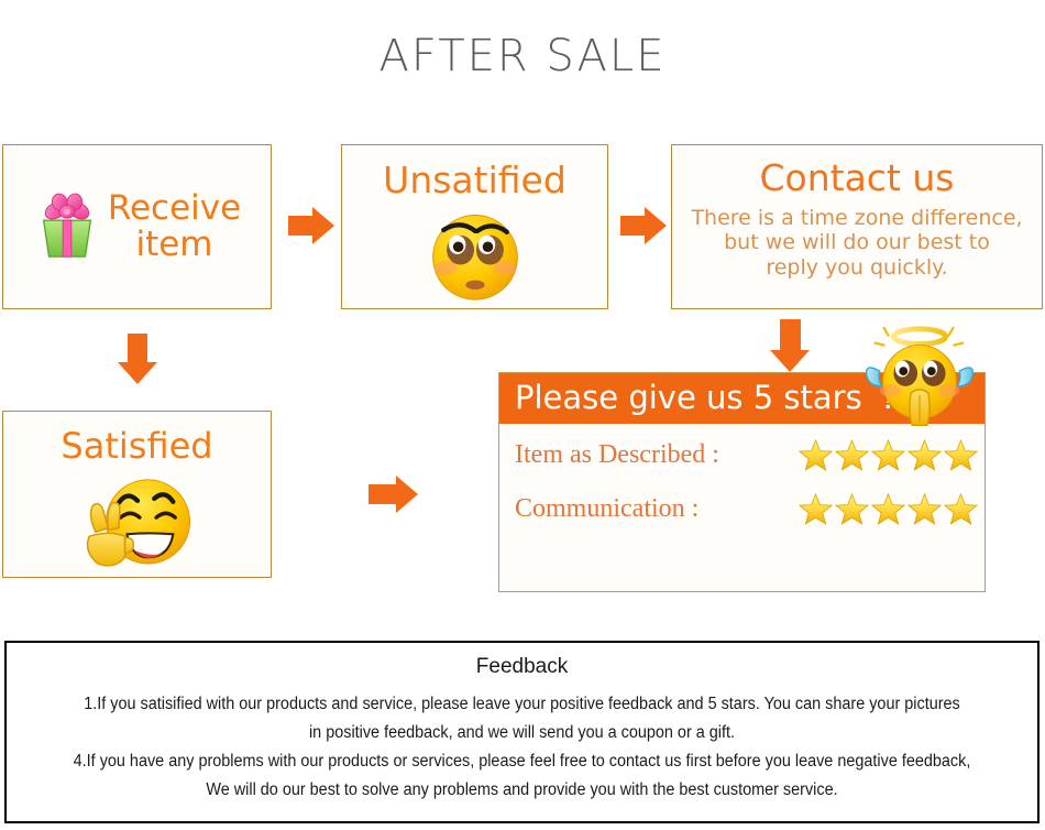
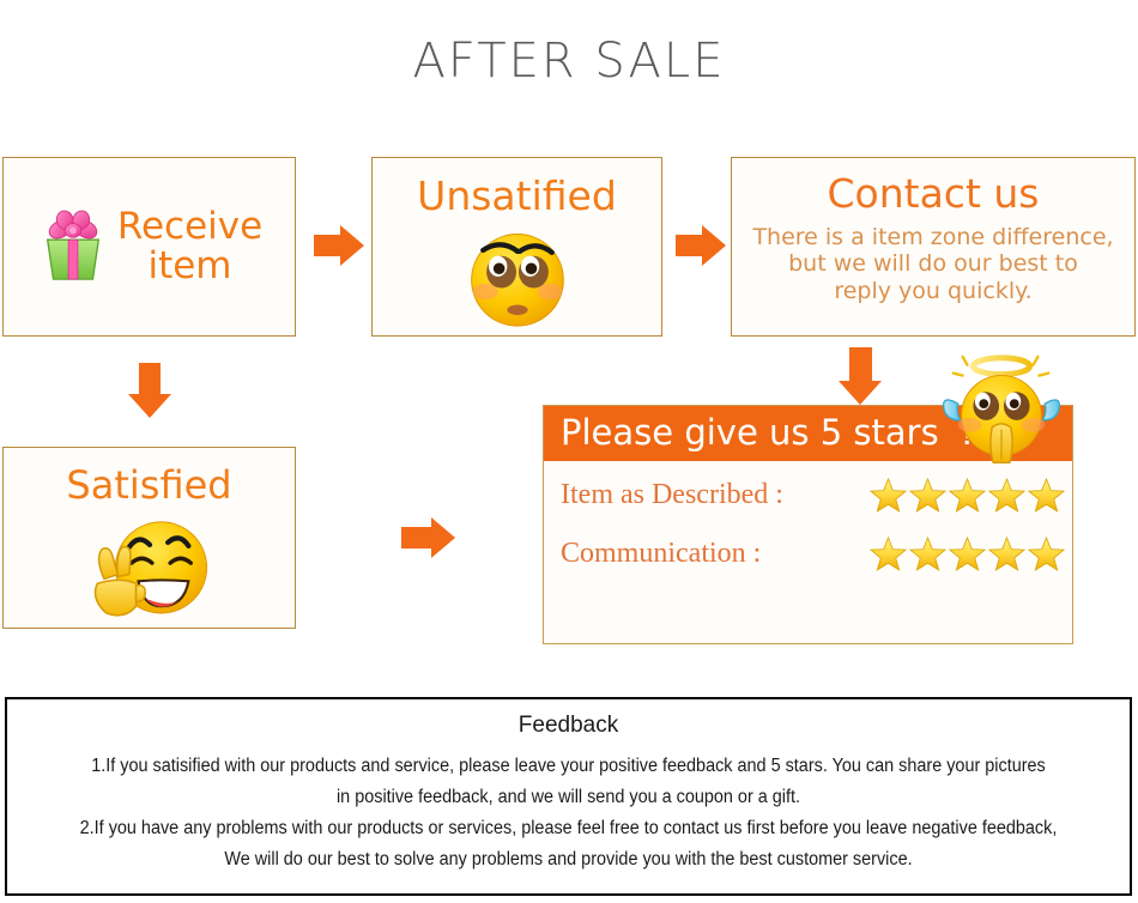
  AFTER SALE
  Receive
  item
  Unsatified
  Contact us
- There is a time zone difference,
+ There is a item zone difference,
  but we will do our best to
  reply you quickly.
  Satisfied
  Please give us 5 stars
  Item as Described :
  Communication :
  Feedback
  1.If you satisified with our products and service, please leave your positive feedback and 5 stars. You can share your pictures
  in positive feedback, and we will send you a coupon or a gift.
- 4.If you have any problems with our products or services, please feel free to contact us first before you leave negative feedback,
+ 2.If you have any problems with our products or services, please feel free to contact us first before you leave negative feedback,
  We will do our best to solve any problems and provide you with the best customer service.
